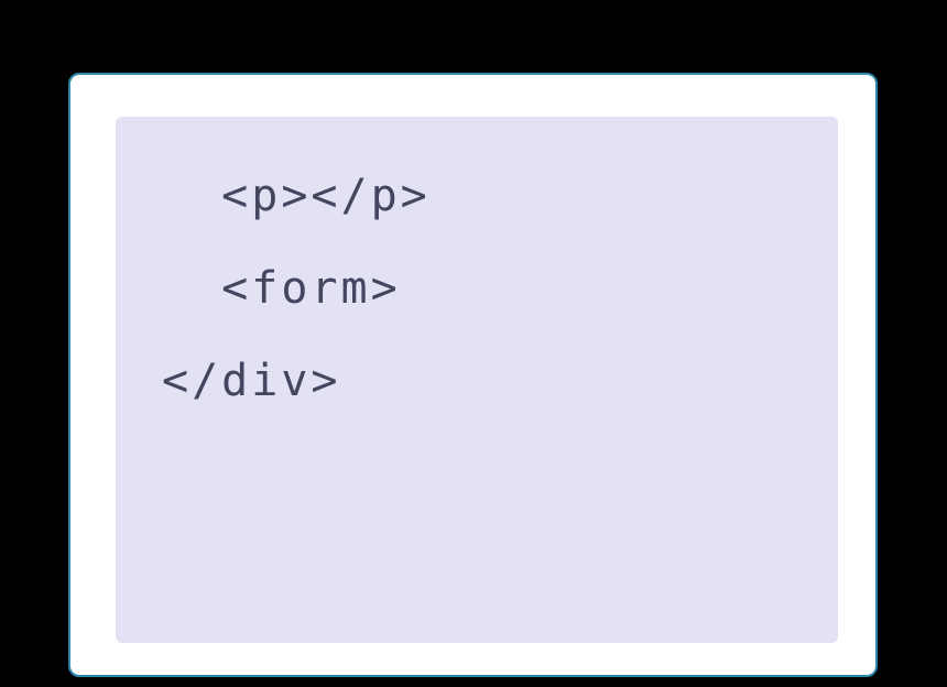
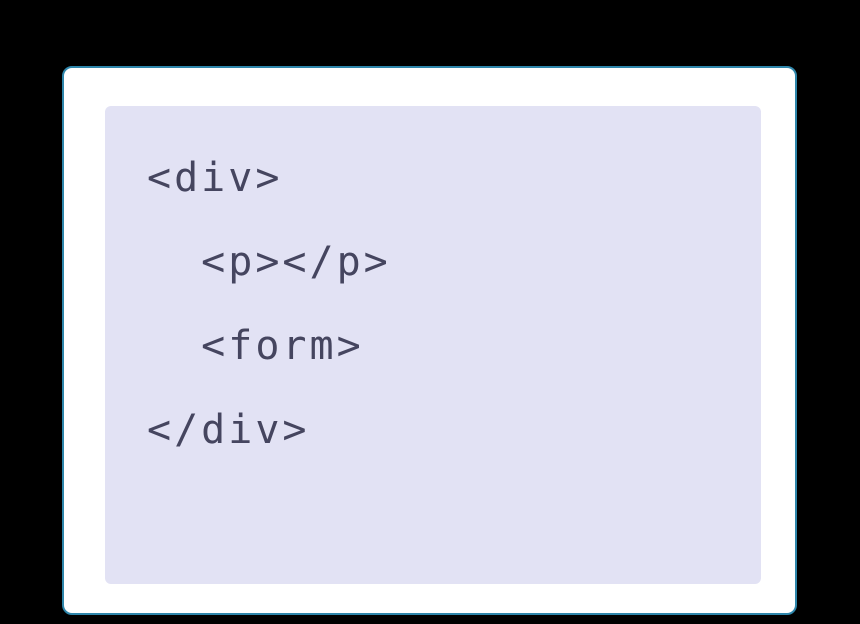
+ <div>
  <p></p>
  <form>
  </div>
